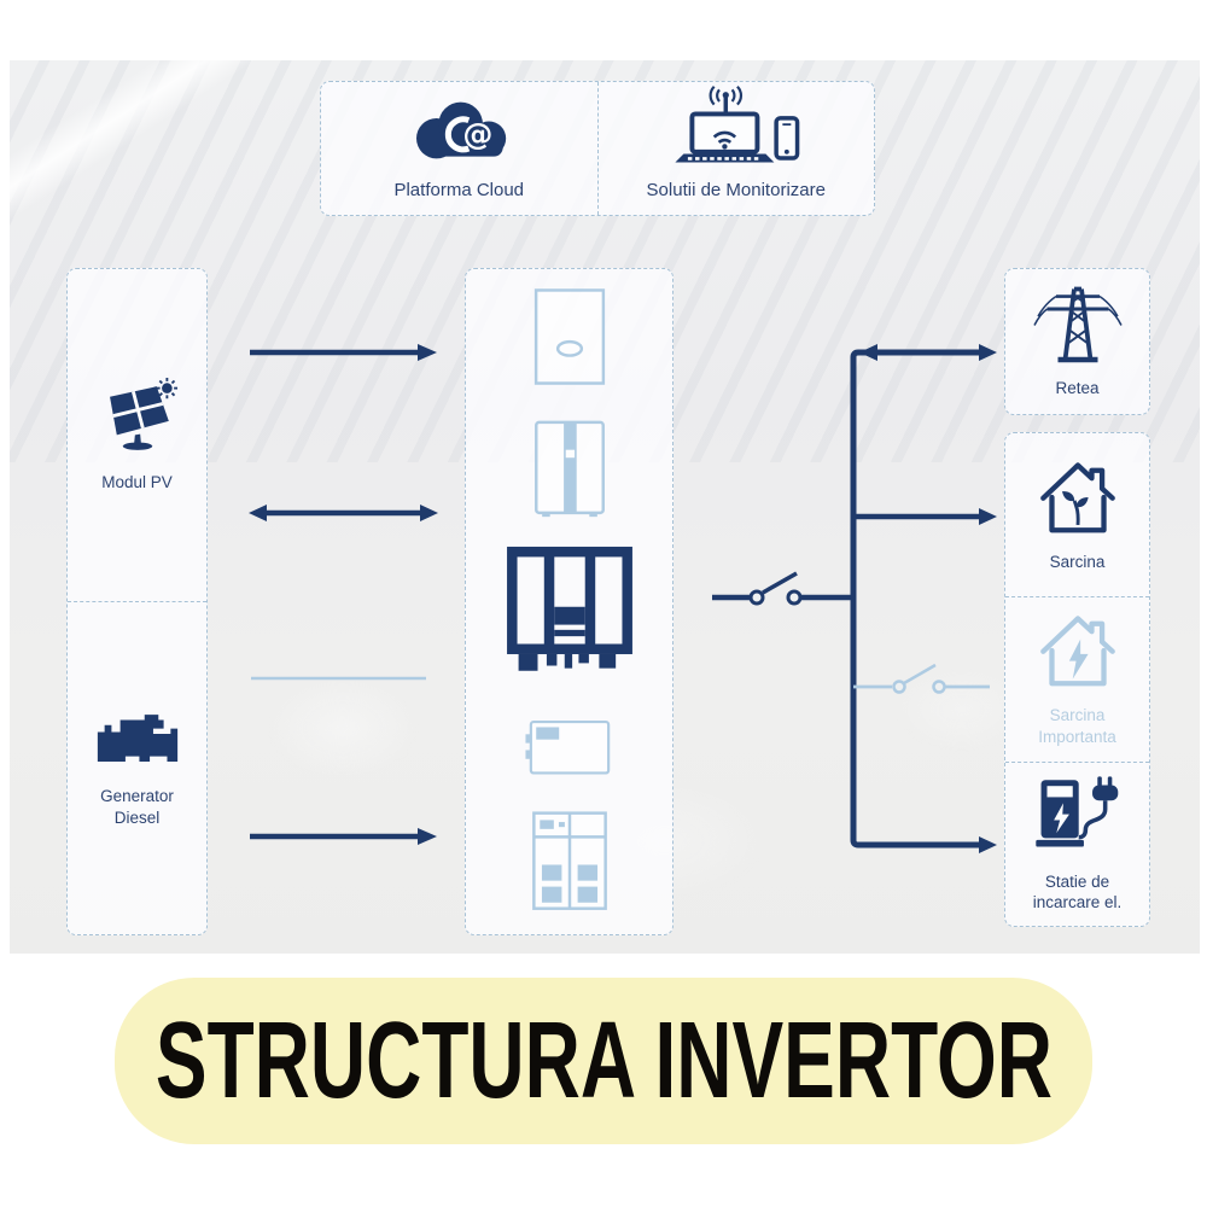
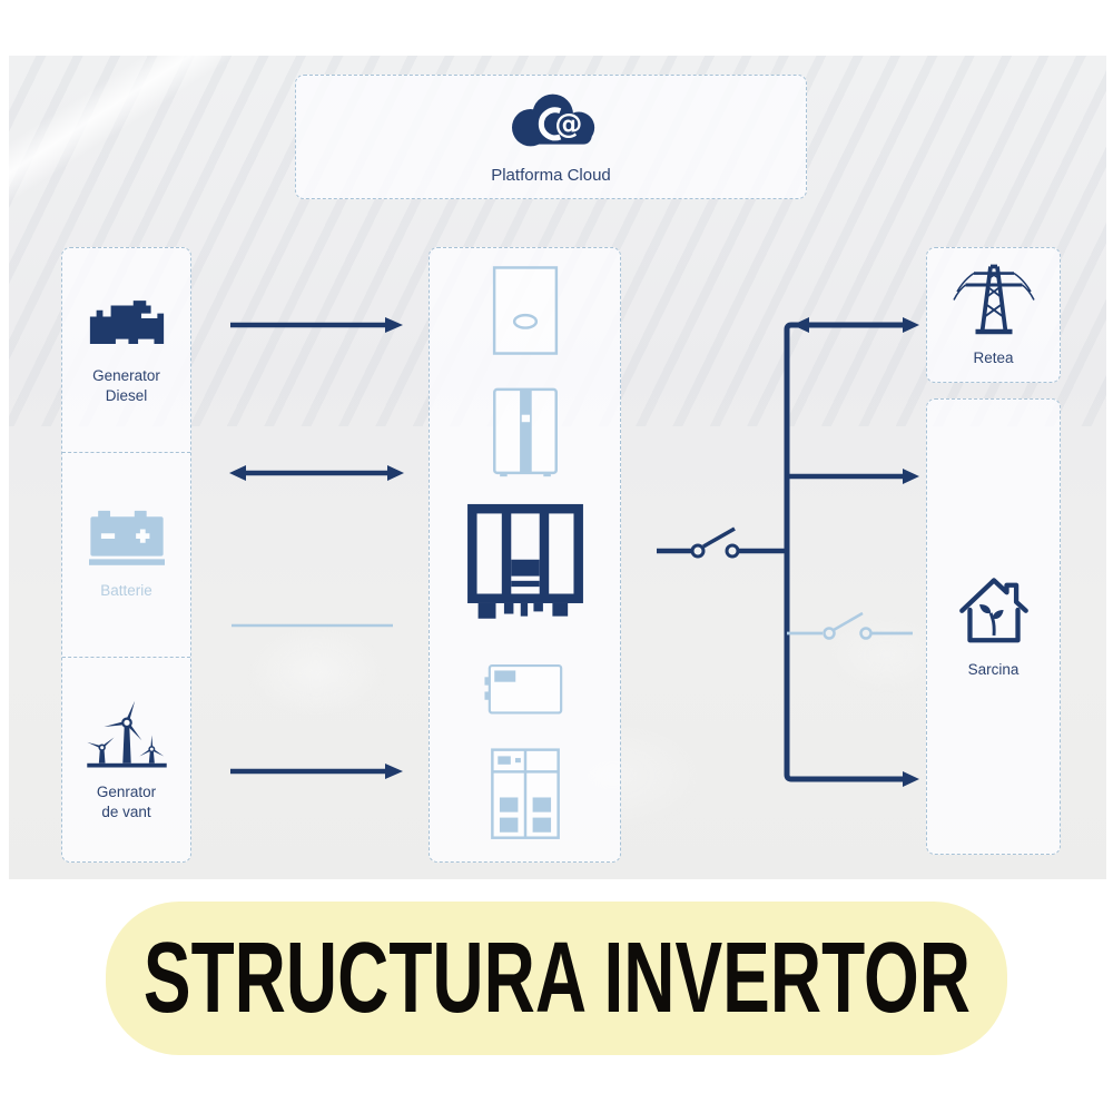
  @
  Platforma Cloud
- Solutii de Monitorizare
- Modul PV
  Generator Diesel
+ Batterie
+ Genrator de vant
  Retea
  Sarcina
- Sarcina Importanta
- Statie de incarcare el.
  STRUCTURA INVERTOR
